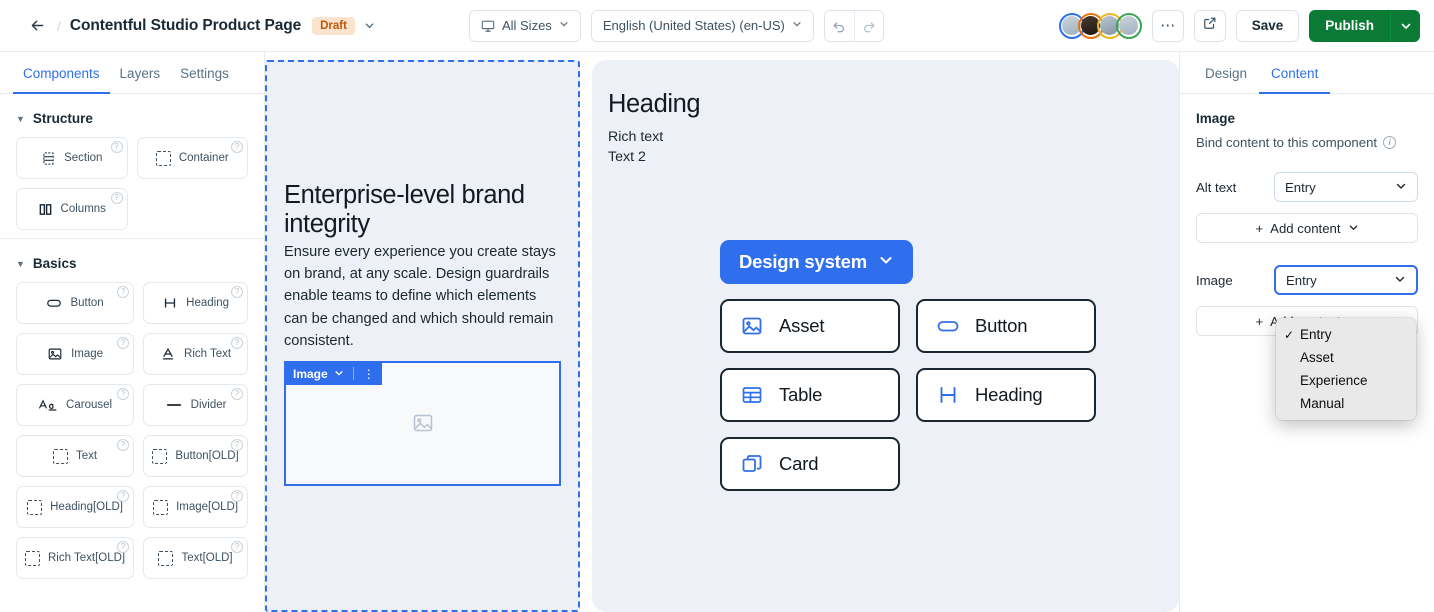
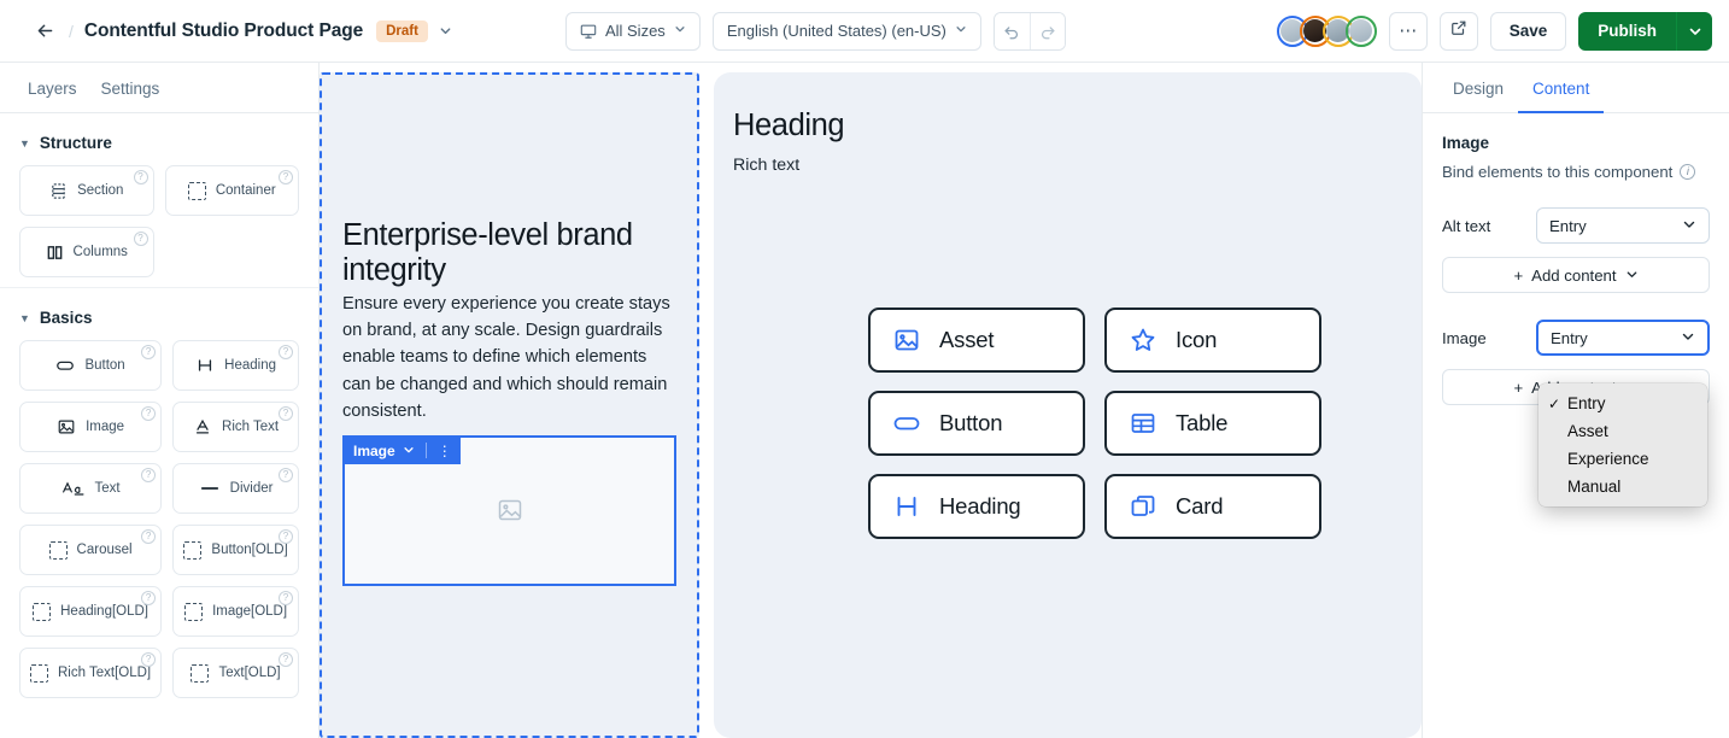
  /
  Contentful Studio Product Page
  Draft
  All Sizes
  English (United States) (en-US)
  ⋯
  Save
  Publish
- Components
  Layers
  Settings
  ▼
  Structure
  Section
  ?
  Container
  ?
  Columns
  ?
  ▼
  Basics
  Button
  ?
  Heading
  ?
  Image
  ?
  Rich Text
  ?
- Carousel
+ Text
  ?
  Divider
  ?
- Text
+ Carousel
  ?
  Button[OLD]
  ?
  Heading[OLD]
  ?
  Image[OLD]
  ?
  Rich Text[OLD]
  ?
  Text[OLD]
  ?
  Enterprise-level brand integrity
  Ensure every experience you create stays on brand, at any scale. Design guardrails enable teams to define which elements can be changed and which should remain consistent.
  Image
  ⋮
  Heading
  Rich text
- Text 2
- Design system
  Asset
+ Icon
  Button
  Table
  Heading
  Card
  Design
  Content
  Image
- Bind content to this component
+ Bind elements to this component
  i
  Alt text
  Entry
  +
  Add content
  Image
  Entry
  +
  ✓
  Entry
  Asset
  Experience
  Manual
